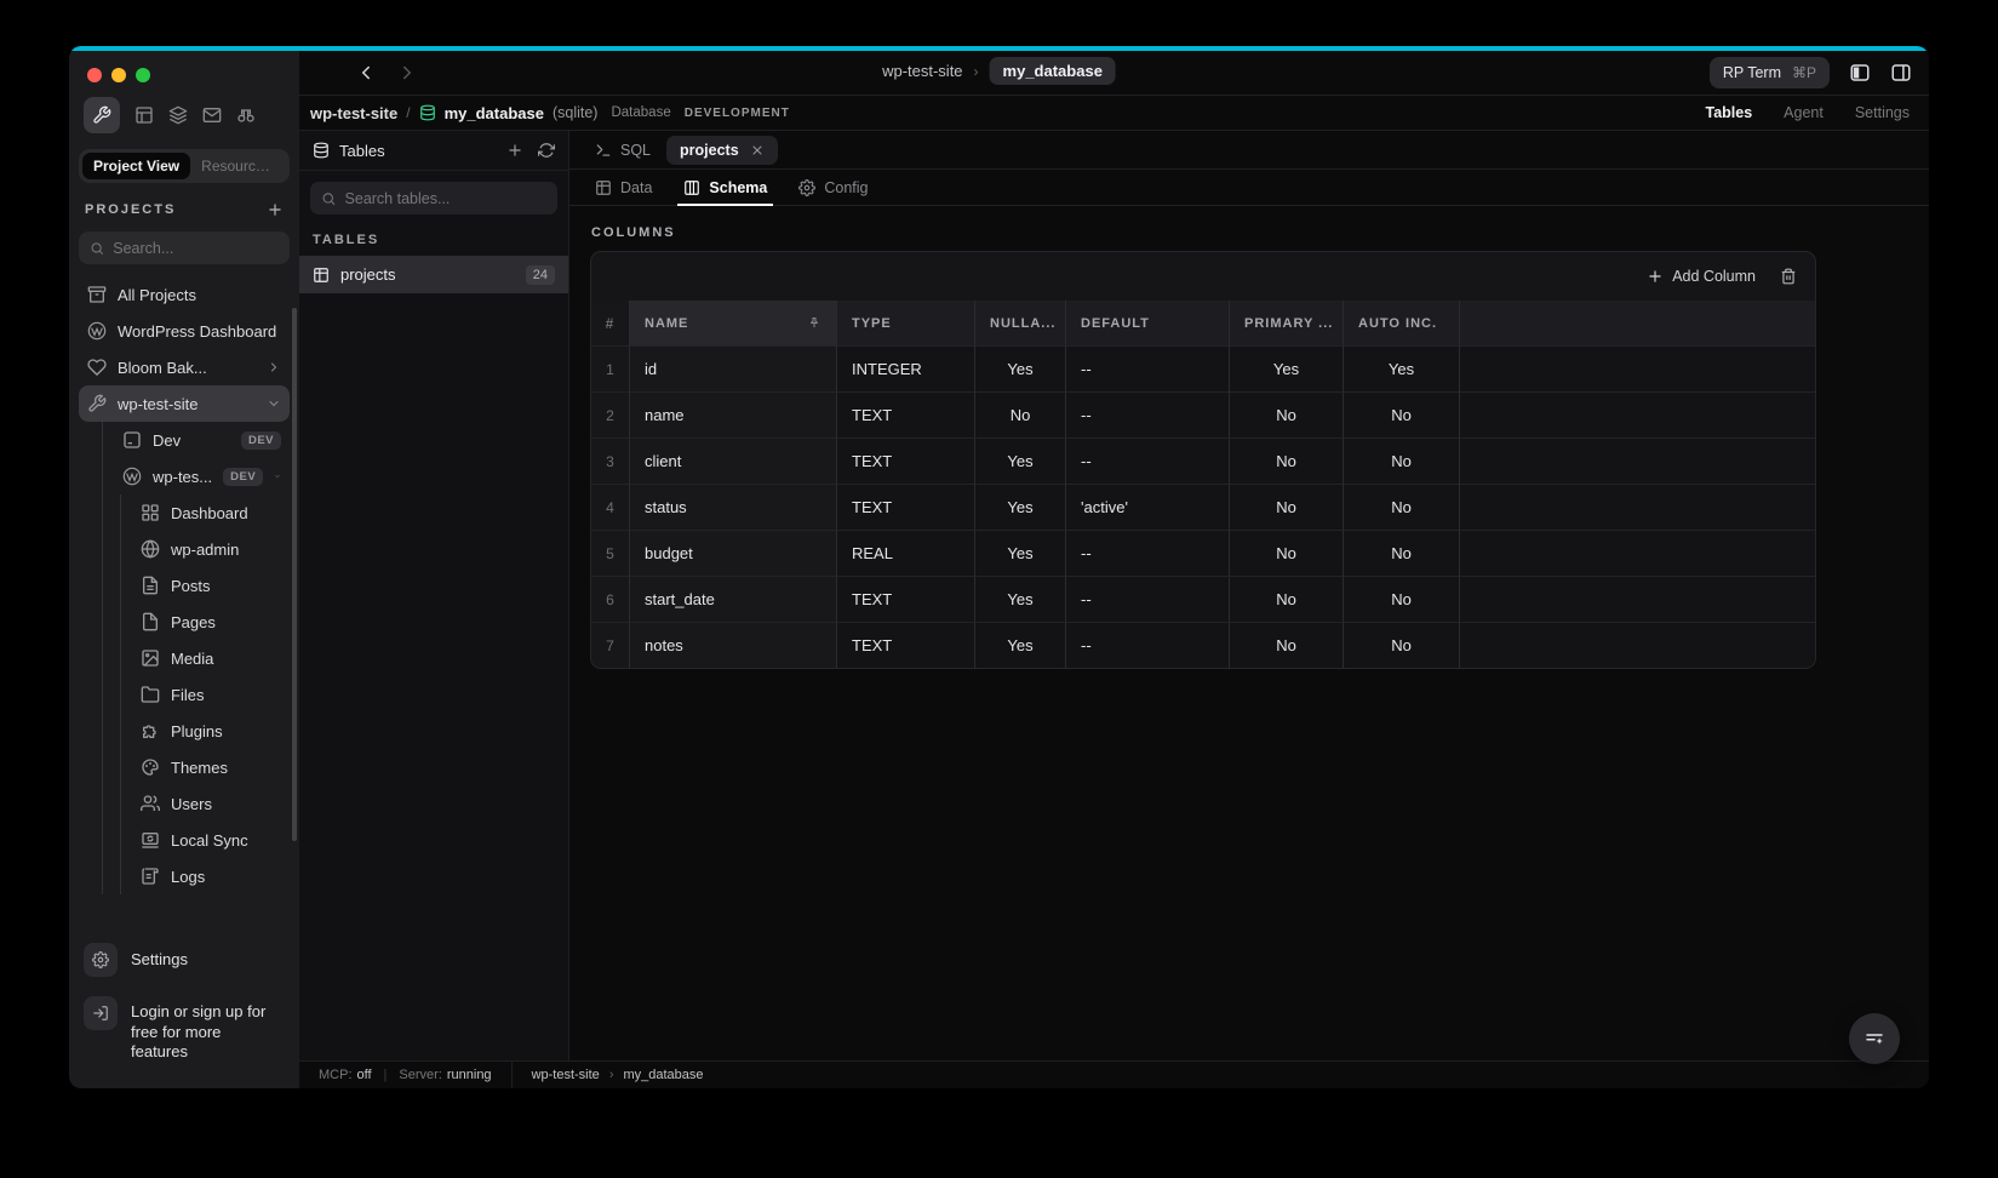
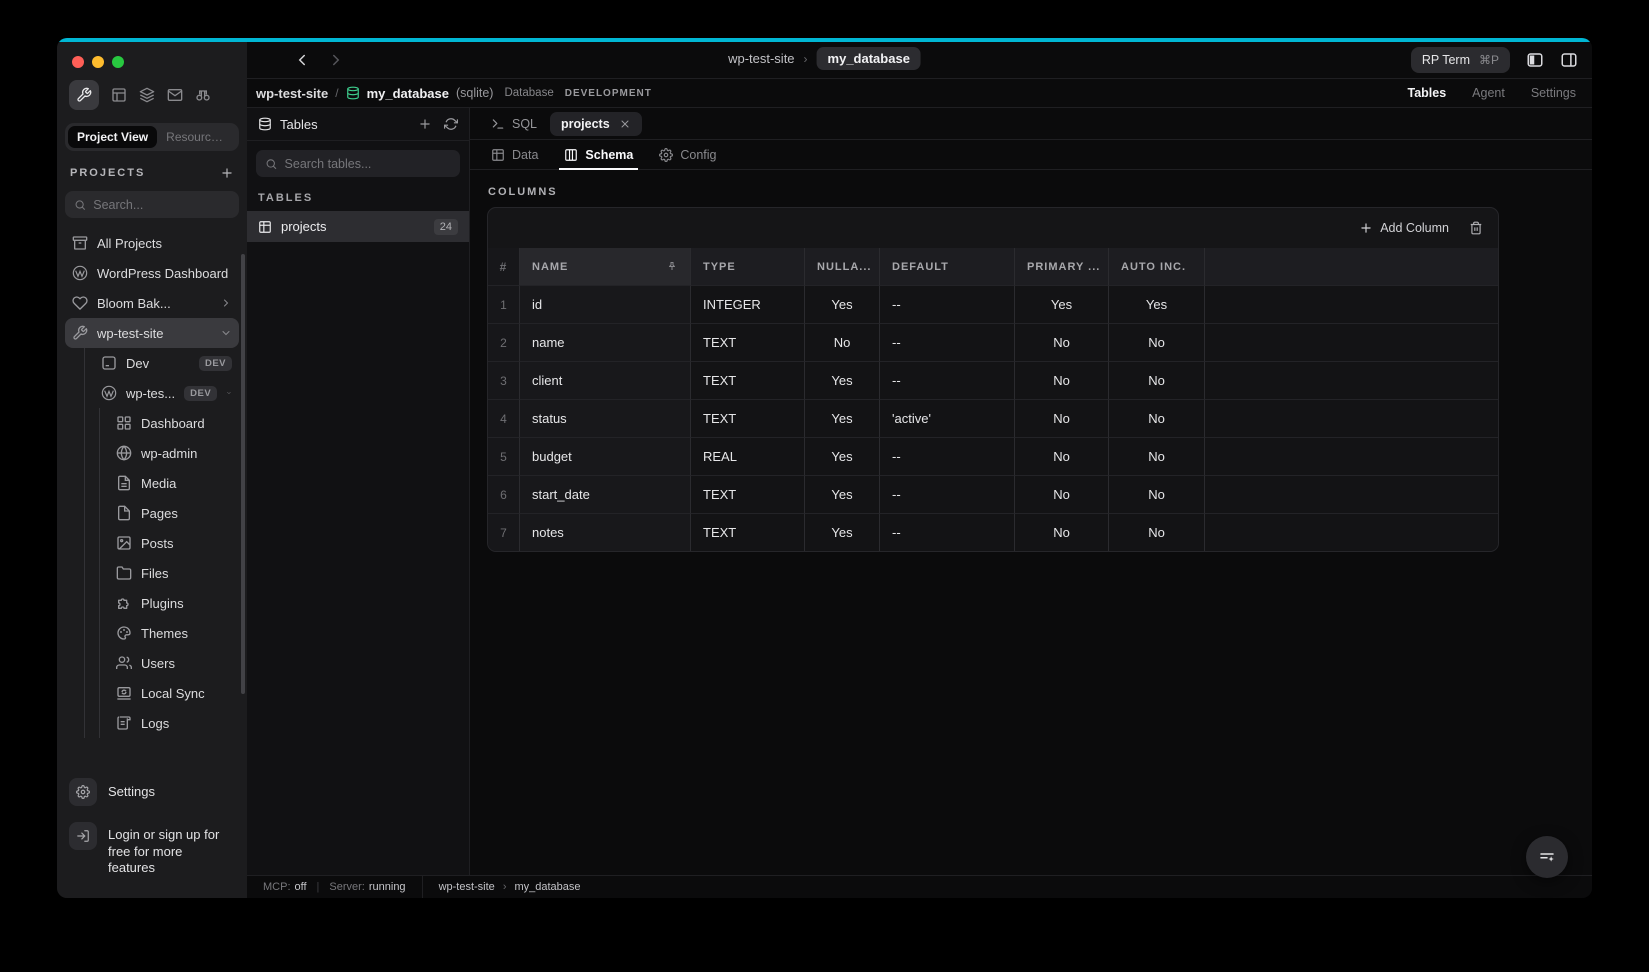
  wp-test-site
  ›
  my_database
  Project View
  Resource V..
  PROJECTS
  Search...
  All Projects
  WordPress Dashboard
  Bloom Bak...
  wp-test-site
  Dev
  DEV
  wp-tes...
  DEV
  Dashboard
  wp-admin
- Posts
+ Media
  Pages
- Media
+ Posts
  Files
  Plugins
  Themes
  Users
  Local Sync
  Logs
  Settings
  Login or sign up for free for more features
  RP Term
  ⌘P
  wp-test-site
  /
  my_database
  (sqlite)
  Database
  DEVELOPMENT
  Tables
  Agent
  Settings
  Tables
  Search tables...
  TABLES
  projects
  24
  SQL
  projects
  Data
  Schema
  Config
  COLUMNS
  Add Column
  #
  NAME
  TYPE
  NULLA...
  DEFAULT
  PRIMARY ...
  AUTO INC.
  1
  id
  INTEGER
  Yes
  --
  Yes
  Yes
  2
  name
  TEXT
  No
  --
  No
  No
  3
  client
  TEXT
  Yes
  --
  No
  No
  4
  status
  TEXT
  Yes
  'active'
  No
  No
  5
  budget
  REAL
  Yes
  --
  No
  No
  6
  start_date
  TEXT
  Yes
  --
  No
  No
  7
  notes
  TEXT
  Yes
  --
  No
  No
  MCP:
  off
  |
  Server:
  running
  wp-test-site
  ›
  my_database
